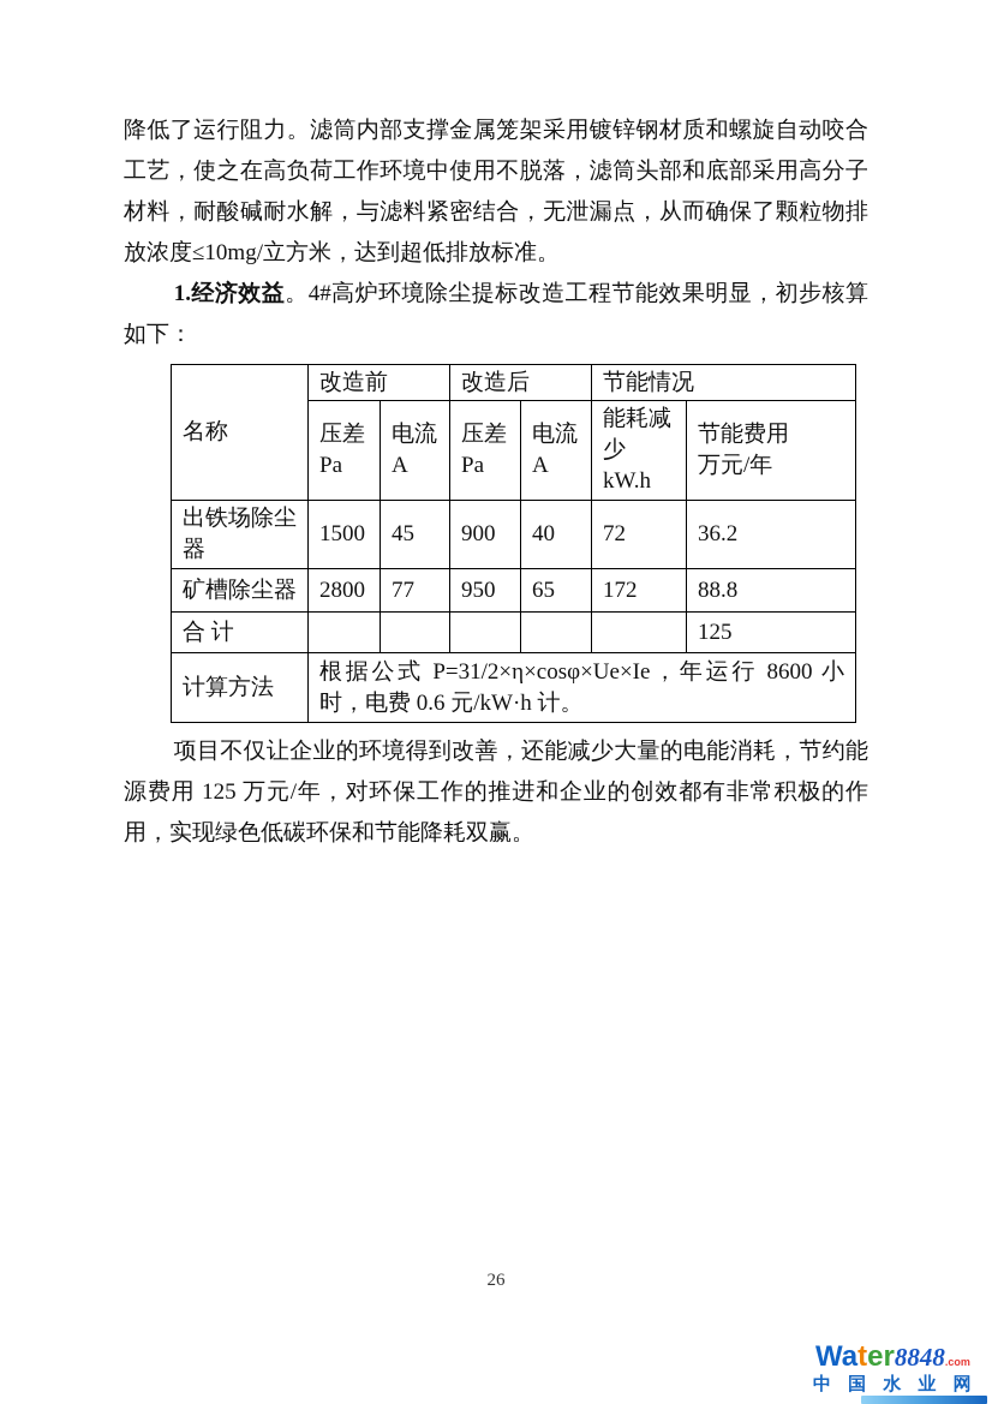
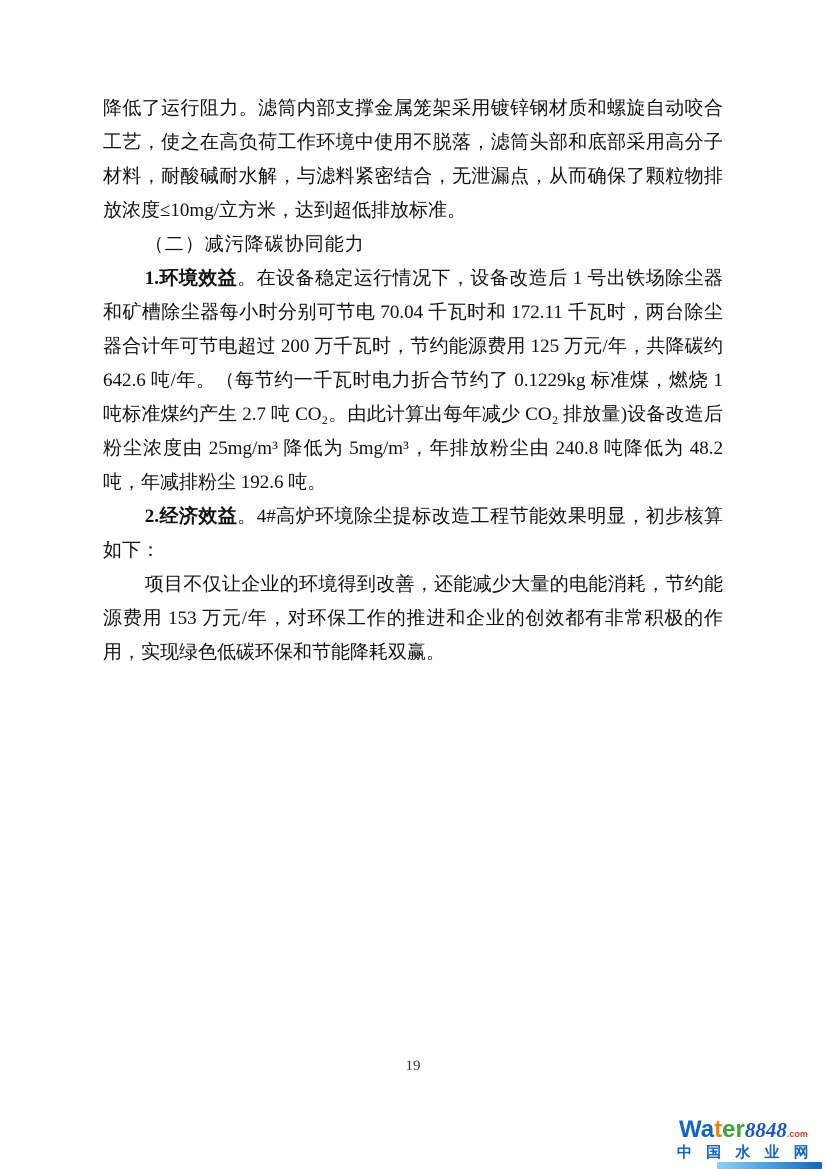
  降低了运行阻力。滤筒内部支撑金属笼架采用镀锌钢材质和螺旋自动咬合工艺，使之在高负荷工作环境中使用不脱落，滤筒头部和底部采用高分子材料，耐酸碱耐水解，与滤料紧密结合，无泄漏点，从而确保了颗粒物排放浓度≤10mg/立方米，达到超低排放标准。
+ （二）减污降碳协同能力
+ 1.环境效益。在设备稳定运行情况下，设备改造后 1 号出铁场除尘器和矿槽除尘器每小时分别可节电 70.04 千瓦时和 172.11 千瓦时，两台除尘器合计年可节电超过 200 万千瓦时，节约能源费用 125 万元/年，共降碳约 642.6 吨/年。（每节约一千瓦时电力折合节约了 0.1229kg 标准煤，燃烧 1 吨标准煤约产生 2.7 吨 CO₂。由此计算出每年减少 CO₂ 排放量)设备改造后粉尘浓度由 25mg/m³ 降低为 5mg/m³，年排放粉尘由 240.8 吨降低为 48.2 吨，年减排粉尘 192.6 吨。
- 1.经济效益。4#高炉环境除尘提标改造工程节能效果明显，初步核算如下：
+ 2.经济效益。4#高炉环境除尘提标改造工程节能效果明显，初步核算如下：
- 名称	改造前	改造后	节能情况
- 压差 Pa	电流 A	压差 Pa	电流 A	能耗减少 kW.h	节能费用 万元/年
- 出铁场除尘器	1500	45	900	40	72	36.2
- 矿槽除尘器	2800	77	950	65	172	88.8
- 合 计						125
- 计算方法	根据公式 P=31/2×η×cosφ×Ue×Ie，年运行 8600 小时，电费 0.6 元/kW·h 计。
- 项目不仅让企业的环境得到改善，还能减少大量的电能消耗，节约能源费用 125 万元/年，对环保工作的推进和企业的创效都有非常积极的作用，实现绿色低碳环保和节能降耗双赢。
+ 项目不仅让企业的环境得到改善，还能减少大量的电能消耗，节约能源费用 153 万元/年，对环保工作的推进和企业的创效都有非常积极的作用，实现绿色低碳环保和节能降耗双赢。
- 26
+ 19
  Water8848.com
  中 国 水 业 网
